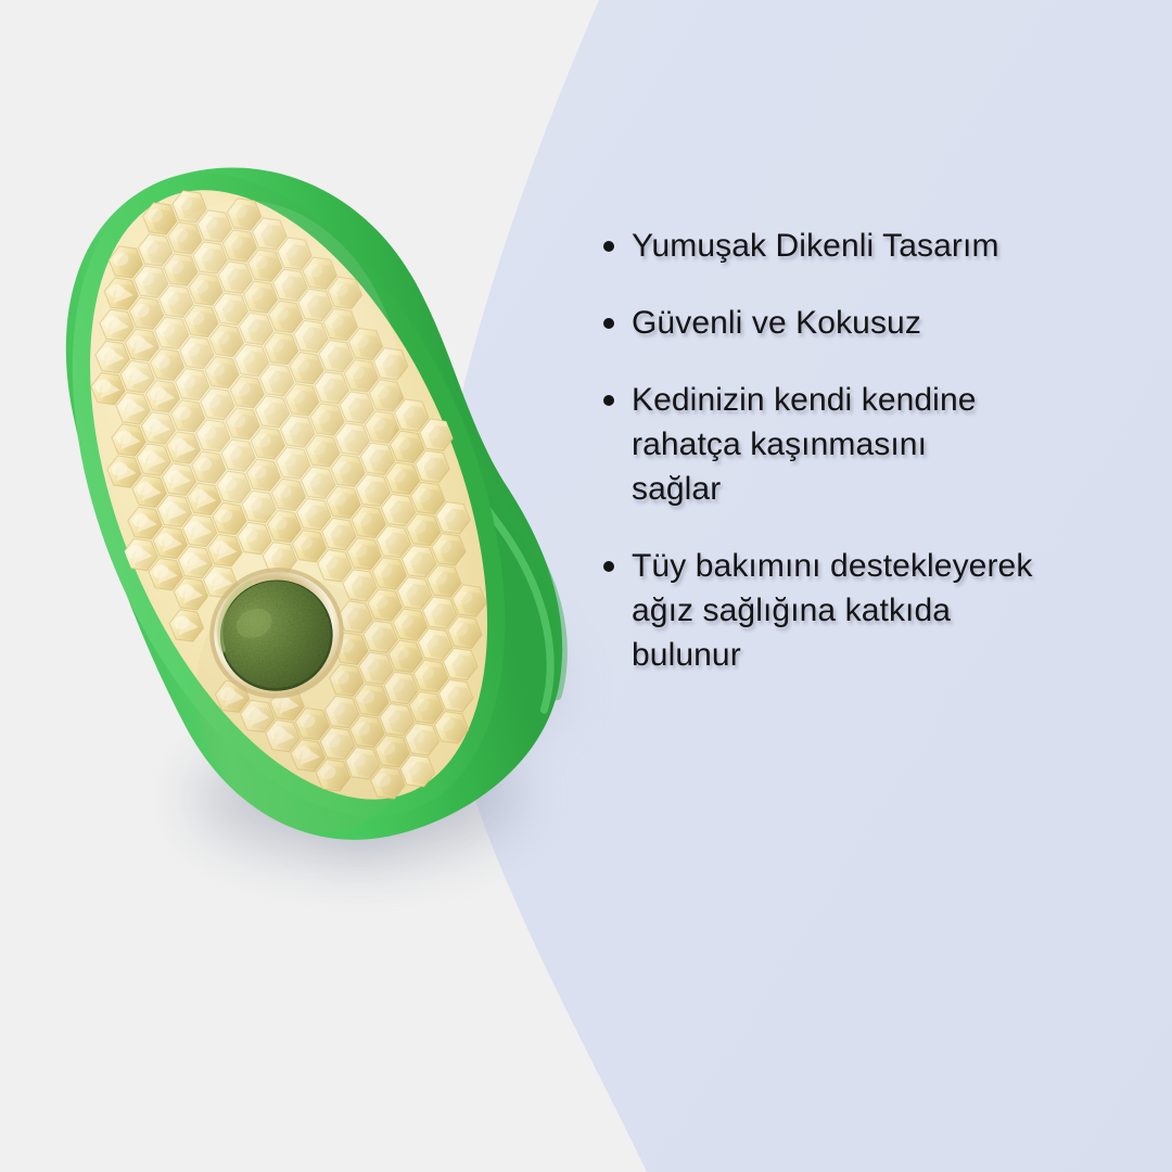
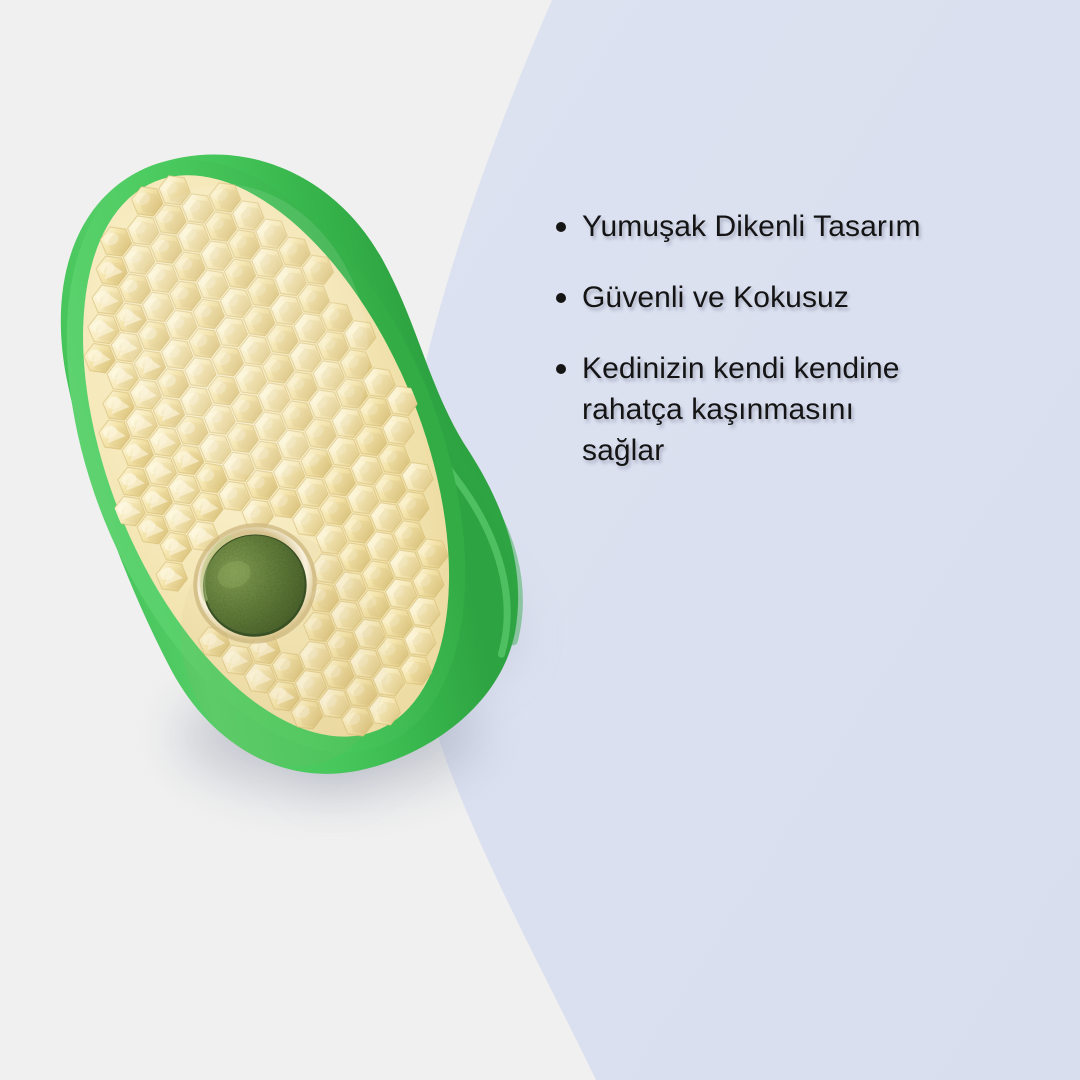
  Yumuşak Dikenli Tasarım
  Güvenli ve Kokusuz
  Kedinizin kendi kendine
  rahatça kaşınmasını
  sağlar
- Tüy bakımını destekleyerek
- ağız sağlığına katkıda
- bulunur
